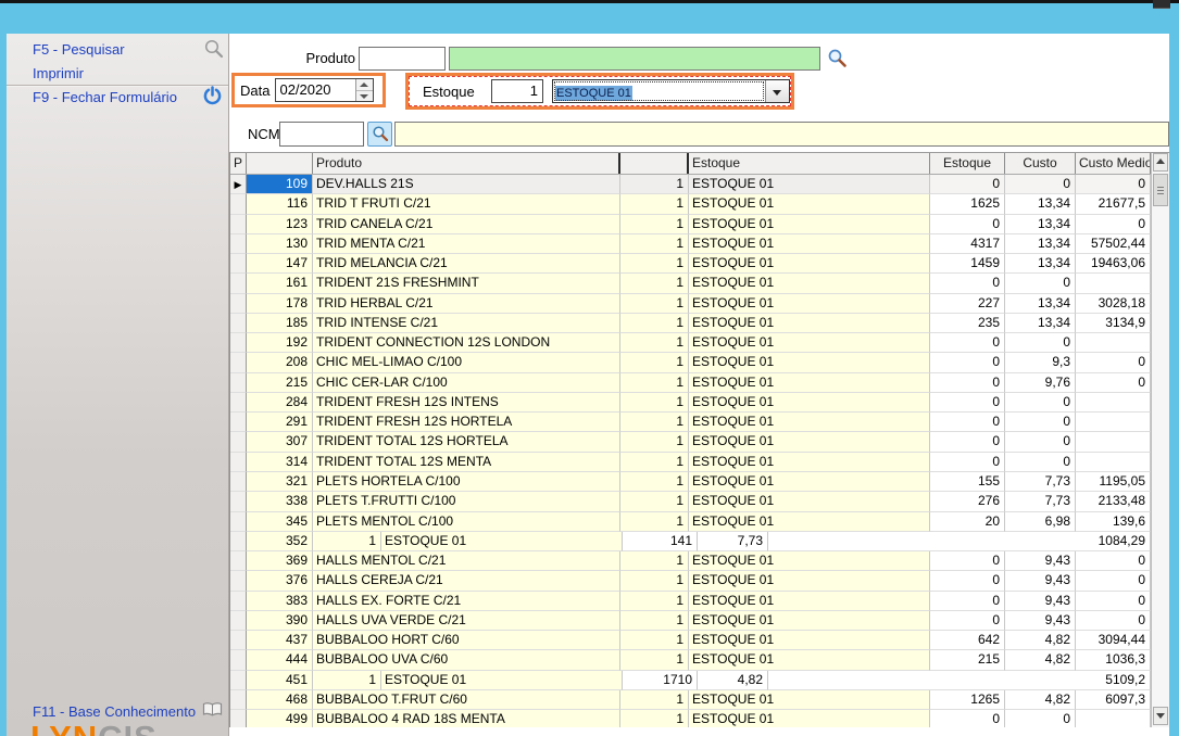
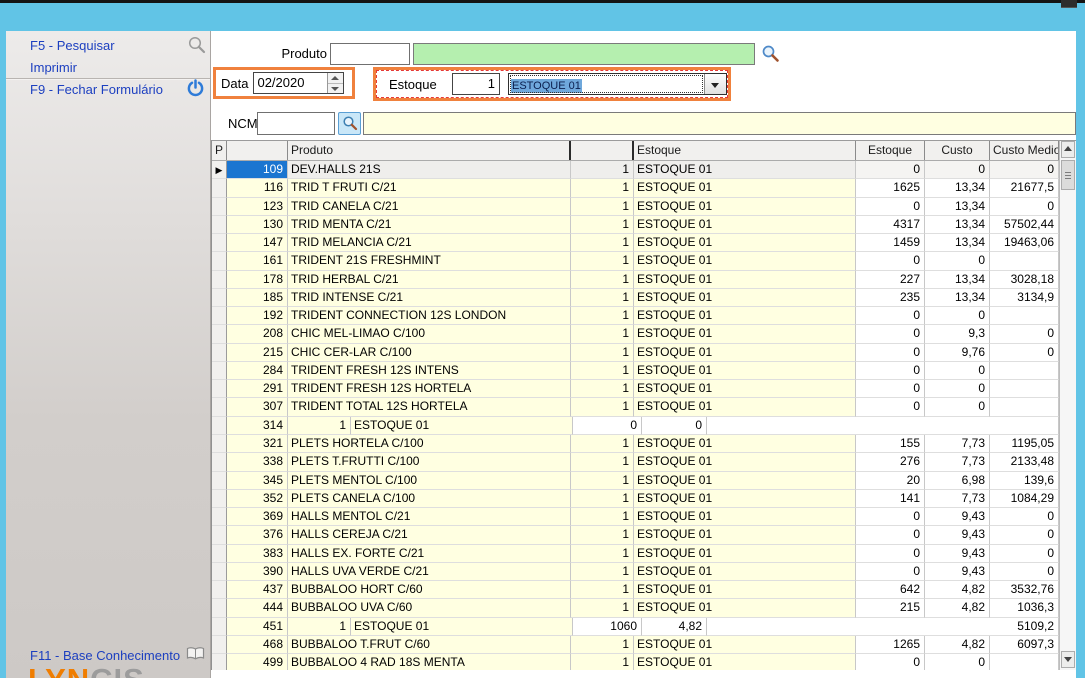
  F5 - Pesquisar
  Imprimir
  F9 - Fechar Formulário
  F11 - Base Conhecimento
  Produto
  Data
  02/2020
  Estoque
  1
  ESTOQUE 01
  NCM
  P
  Produto
  Estoque
  Estoque
  Custo
  Custo Medio
  ▶
  109
  DEV.HALLS 21S
  1
  ESTOQUE 01
  0
  0
  0
  116
  TRID T FRUTI C/21
  1
  ESTOQUE 01
  1625
  13,34
  21677,5
  123
  TRID CANELA C/21
  1
  ESTOQUE 01
  0
  13,34
  0
  130
  TRID MENTA C/21
  1
  ESTOQUE 01
  4317
  13,34
  57502,44
  147
  TRID MELANCIA C/21
  1
  ESTOQUE 01
  1459
  13,34
  19463,06
  161
  TRIDENT 21S FRESHMINT
  1
  ESTOQUE 01
  0
  0
  178
  TRID HERBAL C/21
  1
  ESTOQUE 01
  227
  13,34
  3028,18
  185
  TRID INTENSE C/21
  1
  ESTOQUE 01
  235
  13,34
  3134,9
  192
  TRIDENT CONNECTION 12S LONDON
  1
  ESTOQUE 01
  0
  0
  208
  CHIC MEL-LIMAO C/100
  1
  ESTOQUE 01
  0
  9,3
  0
  215
  CHIC CER-LAR C/100
  1
  ESTOQUE 01
  0
  9,76
  0
  284
  TRIDENT FRESH 12S INTENS
  1
  ESTOQUE 01
  0
  0
  291
  TRIDENT FRESH 12S HORTELA
  1
  ESTOQUE 01
  0
  0
  307
  TRIDENT TOTAL 12S HORTELA
  1
  ESTOQUE 01
  0
  0
  314
- TRIDENT TOTAL 12S MENTA
  1
  ESTOQUE 01
  0
  0
  321
  PLETS HORTELA C/100
  1
  ESTOQUE 01
  155
  7,73
  1195,05
  338
  PLETS T.FRUTTI C/100
  1
  ESTOQUE 01
  276
  7,73
  2133,48
  345
  PLETS MENTOL C/100
  1
  ESTOQUE 01
  20
  6,98
  139,6
  352
+ PLETS CANELA C/100
  1
  ESTOQUE 01
  141
  7,73
  1084,29
  369
  HALLS MENTOL C/21
  1
  ESTOQUE 01
  0
  9,43
  0
  376
  HALLS CEREJA C/21
  1
  ESTOQUE 01
  0
  9,43
  0
  383
  HALLS EX. FORTE C/21
  1
  ESTOQUE 01
  0
  9,43
  0
  390
  HALLS UVA VERDE C/21
  1
  ESTOQUE 01
  0
  9,43
  0
  437
  BUBBALOO HORT C/60
  1
  ESTOQUE 01
  642
  4,82
- 3094,44
+ 3532,76
  444
  BUBBALOO UVA C/60
  1
  ESTOQUE 01
  215
  4,82
  1036,3
  451
  1
  ESTOQUE 01
- 1710
+ 1060
  4,82
  5109,2
  468
  BUBBALOO T.FRUT C/60
  1
  ESTOQUE 01
  1265
  4,82
  6097,3
  499
  BUBBALOO 4 RAD 18S MENTA
  1
  ESTOQUE 01
  0
  0
